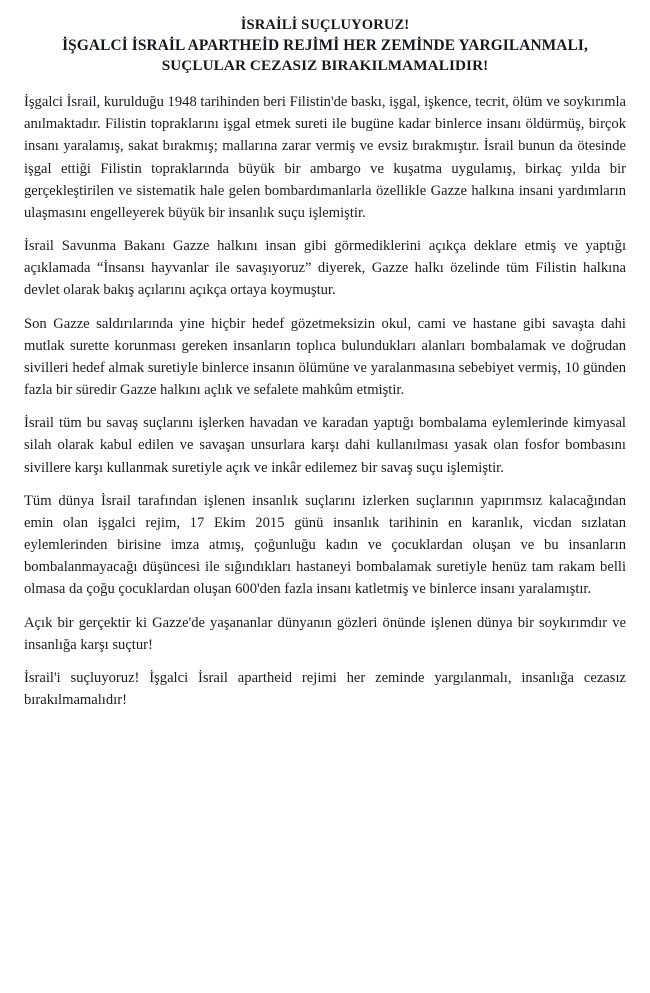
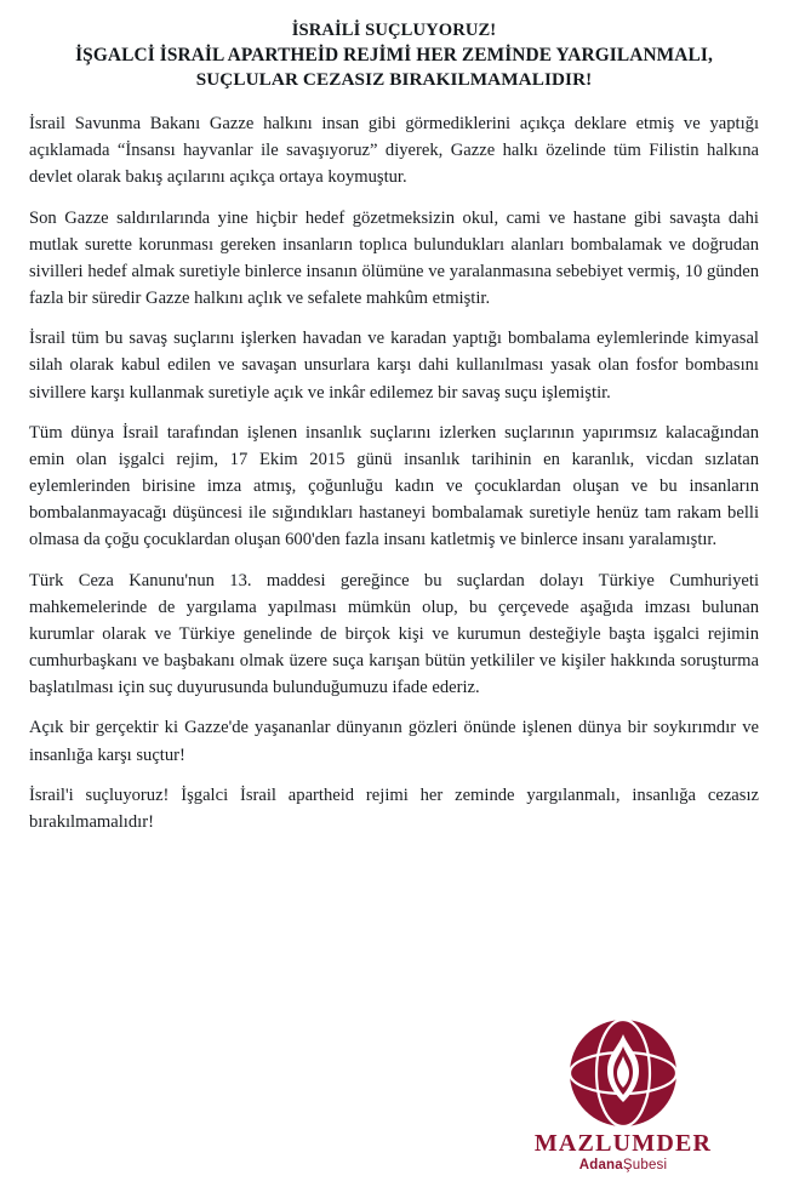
  İSRAİLİ SUÇLUYORUZ!
  İŞGALCİ İSRAİL APARTHEİD REJİMİ HER ZEMİNDE YARGILANMALI,
  SUÇLULAR CEZASIZ BIRAKILMAMALIDIR!
- İşgalci İsrail, kurulduğu 1948 tarihinden beri Filistin'de baskı, işgal, işkence, tecrit, ölüm ve soykırımla anılmaktadır. Filistin topraklarını işgal etmek sureti ile bugüne kadar binlerce insanı öldürmüş, birçok insanı yaralamış, sakat bırakmış; mallarına zarar vermiş ve evsiz bırakmıştır. İsrail bunun da ötesinde işgal ettiği Filistin topraklarında büyük bir ambargo ve kuşatma uygulamış, birkaç yılda bir gerçekleştirilen ve sistematik hale gelen bombardımanlarla özellikle Gazze halkına insani yardımların ulaşmasını engelleyerek büyük bir insanlık suçu işlemiştir.
  İsrail Savunma Bakanı Gazze halkını insan gibi görmediklerini açıkça deklare etmiş ve yaptığı açıklamada “İnsansı hayvanlar ile savaşıyoruz” diyerek, Gazze halkı özelinde tüm Filistin halkına devlet olarak bakış açılarını açıkça ortaya koymuştur.
  Son Gazze saldırılarında yine hiçbir hedef gözetmeksizin okul, cami ve hastane gibi savaşta dahi mutlak surette korunması gereken insanların toplıca bulundukları alanları bombalamak ve doğrudan sivilleri hedef almak suretiyle binlerce insanın ölümüne ve yaralanmasına sebebiyet vermiş, 10 günden fazla bir süredir Gazze halkını açlık ve sefalete mahkûm etmiştir.
  İsrail tüm bu savaş suçlarını işlerken havadan ve karadan yaptığı bombalama eylemlerinde kimyasal silah olarak kabul edilen ve savaşan unsurlara karşı dahi kullanılması yasak olan fosfor bombasını sivillere karşı kullanmak suretiyle açık ve inkâr edilemez bir savaş suçu işlemiştir.
  Tüm dünya İsrail tarafından işlenen insanlık suçlarını izlerken suçlarının yapırımsız kalacağından emin olan işgalci rejim, 17 Ekim 2015 günü insanlık tarihinin en karanlık, vicdan sızlatan eylemlerinden birisine imza atmış, çoğunluğu kadın ve çocuklardan oluşan ve bu insanların bombalanmayacağı düşüncesi ile sığındıkları hastaneyi bombalamak suretiyle henüz tam rakam belli olmasa da çoğu çocuklardan oluşan 600'den fazla insanı katletmiş ve binlerce insanı yaralamıştır.
+ Türk Ceza Kanunu'nun 13. maddesi gereğince bu suçlardan dolayı Türkiye Cumhuriyeti mahkemelerinde de yargılama yapılması mümkün olup, bu çerçevede aşağıda imzası bulunan kurumlar olarak ve Türkiye genelinde de birçok kişi ve kurumun desteğiyle başta işgalci rejimin cumhurbaşkanı ve başbakanı olmak üzere suça karışan bütün yetkililer ve kişiler hakkında soruşturma başlatılması için suç duyurusunda bulunduğumuzu ifade ederiz.
  Açık bir gerçektir ki Gazze'de yaşananlar dünyanın gözleri önünde işlenen dünya bir soykırımdır ve insanlığa karşı suçtur!
  İsrail'i suçluyoruz! İşgalci İsrail apartheid rejimi her zeminde yargılanmalı, insanlığa cezasız bırakılmamalıdır!
+ MAZLUMDER
+ AdanaŞubesi
